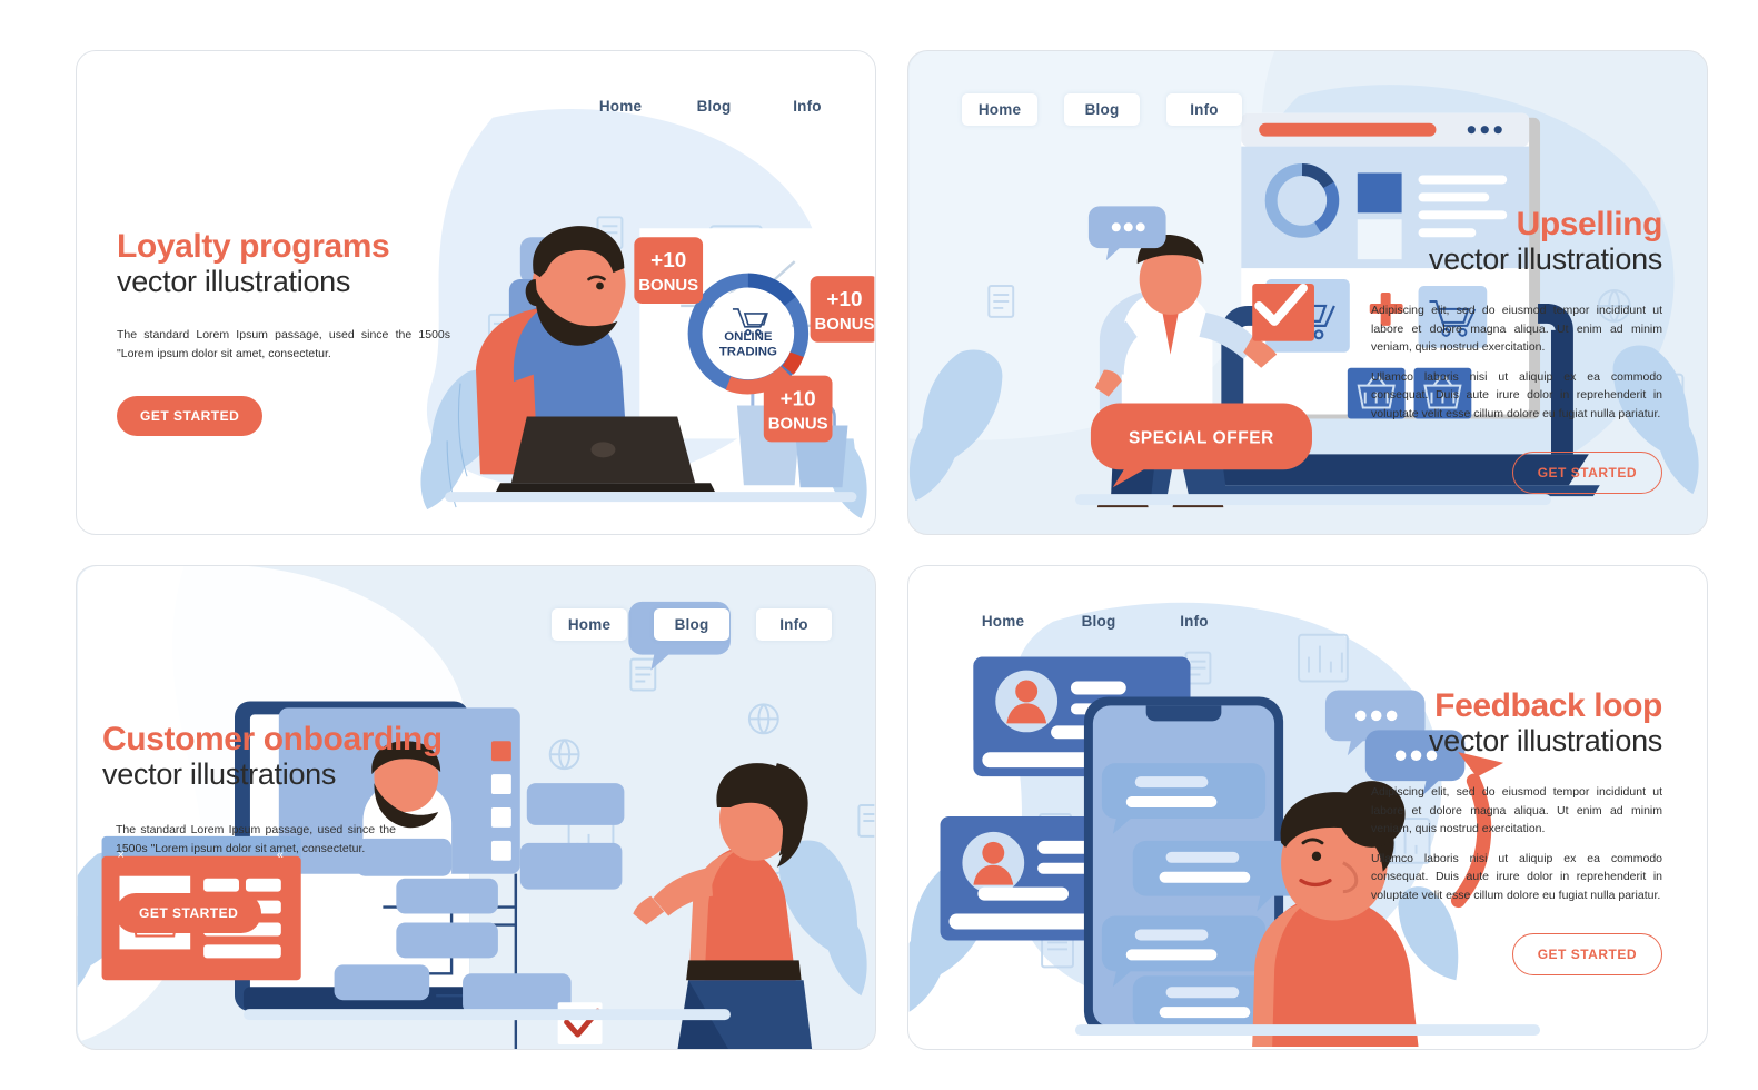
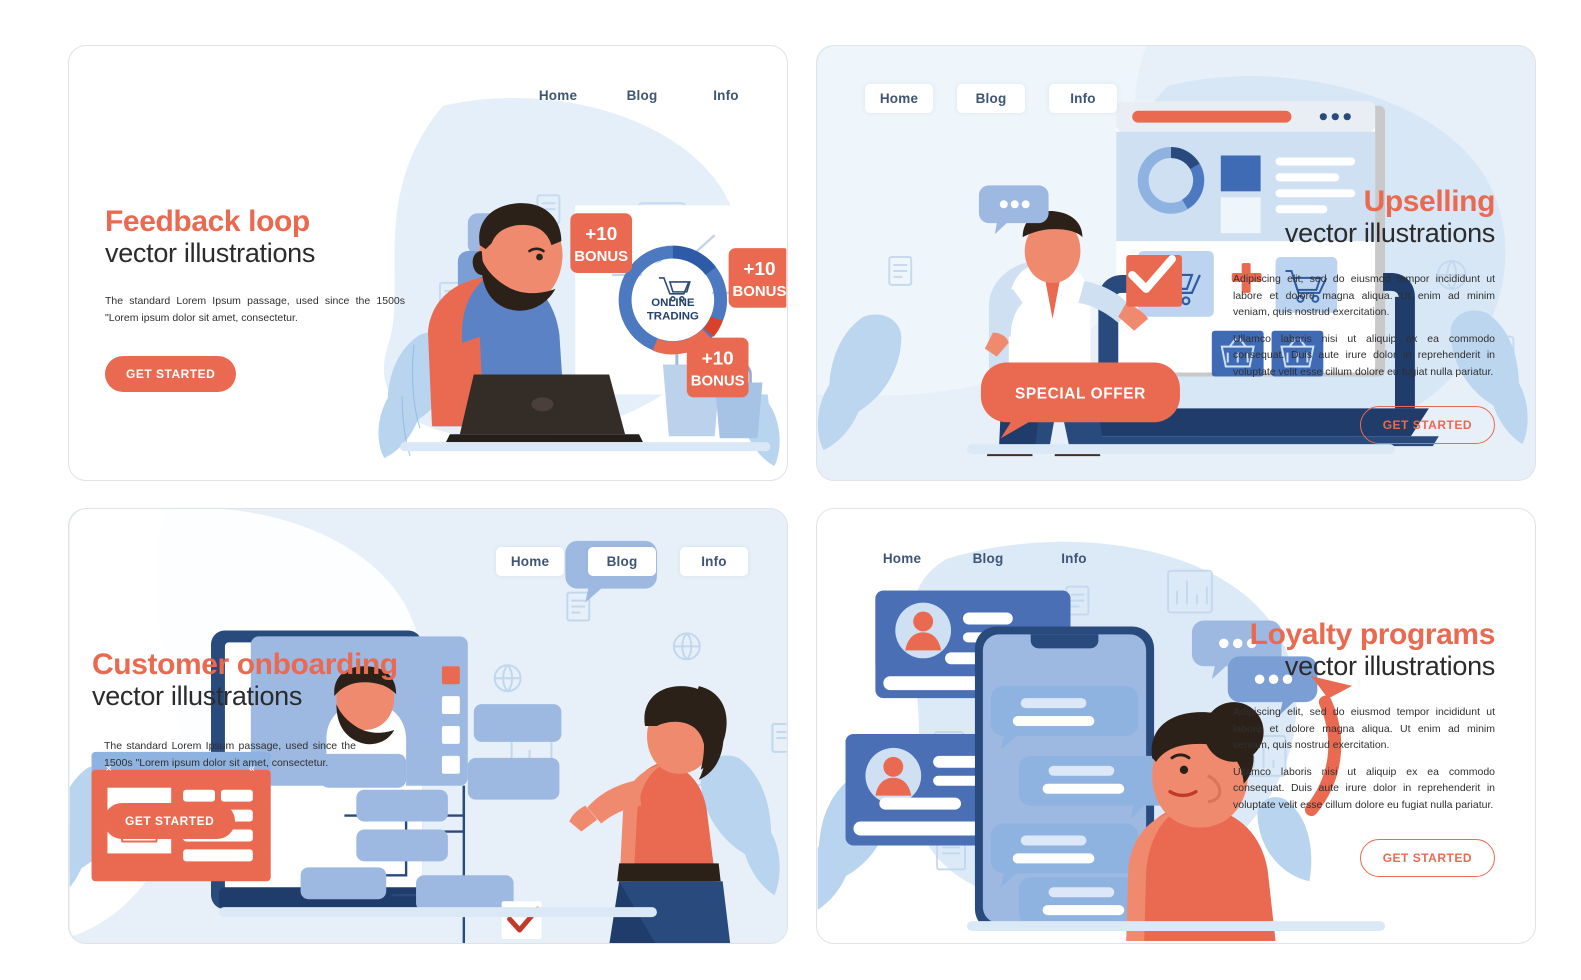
  ONLINE
  TRADING
  +10
  BONUS
  +10
  BONUS
  +10
  BONUS
  Home
  Blog
  Info
- Loyalty programs
+ Feedback loop
  vector illustrations
  The standard Lorem Ipsum passage, used since the 1500s "Lorem ipsum dolor sit amet, consectetur.
  GET STARTED
  SPECIAL OFFER
  Home
  Blog
  Info
  Upselling
  vector illustrations
  Adipiscing elit, sed do eiusmod tempor incididunt ut labore et dolore magna aliqua. Ut enim ad minim veniam, quis nostrud exercitation.
  Ullamco laboris nisi ut aliquip ex ea commodo consequat. Duis aute irure dolor in reprehenderit in voluptate velit esse cillum dolore eu fugiat nulla pariatur.
  GET STARTED
  ×
  «
  Home
  Blog
  Info
  Customer onboarding
  vector illustrations
  The standard Lorem Ipsum passage, used since the 1500s "Lorem ipsum dolor sit amet, consectetur.
  GET STARTED
  Home
  Blog
  Info
- Feedback loop
+ Loyalty programs
  vector illustrations
  Adipiscing elit, sed do eiusmod tempor incididunt ut labore et dolore magna aliqua. Ut enim ad minim veniam, quis nostrud exercitation.
  Ullamco laboris nisi ut aliquip ex ea commodo consequat. Duis aute irure dolor in reprehenderit in voluptate velit esse cillum dolore eu fugiat nulla pariatur.
  GET STARTED
